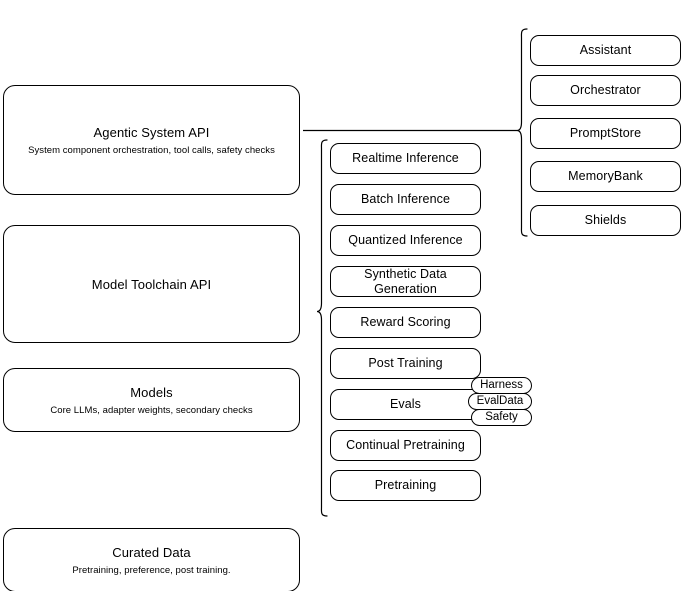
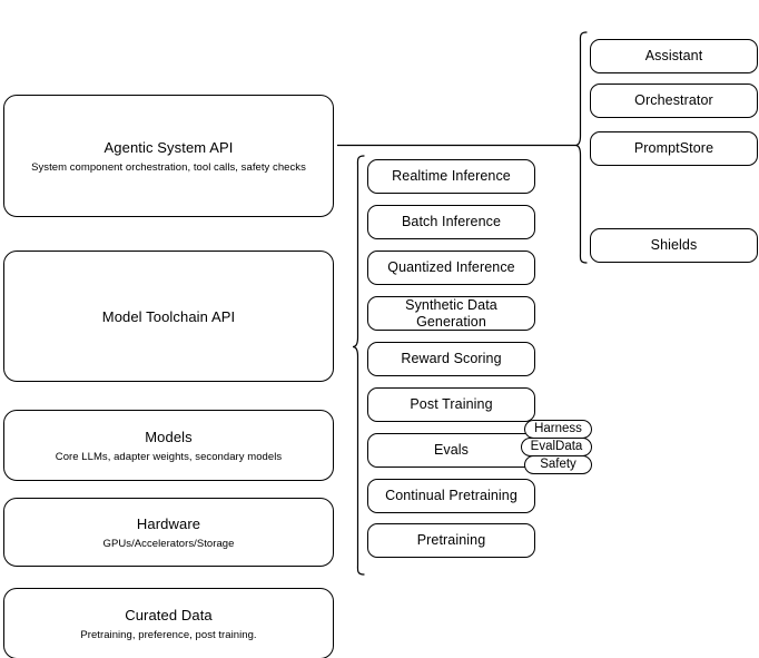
  Agentic System API
  System component orchestration, tool calls, safety checks
  Model Toolchain API
  Models
- Core LLMs, adapter weights, secondary checks
+ Core LLMs, adapter weights, secondary models
+ Hardware
+ GPUs/Accelerators/Storage
  Curated Data
  Pretraining, preference, post training.
  Realtime Inference
  Batch Inference
  Quantized Inference
  Synthetic Data Generation
  Reward Scoring
  Post Training
  Evals
  Continual Pretraining
  Pretraining
  Harness
  EvalData
  Safety
  Assistant
  Orchestrator
  PromptStore
- MemoryBank
  Shields
